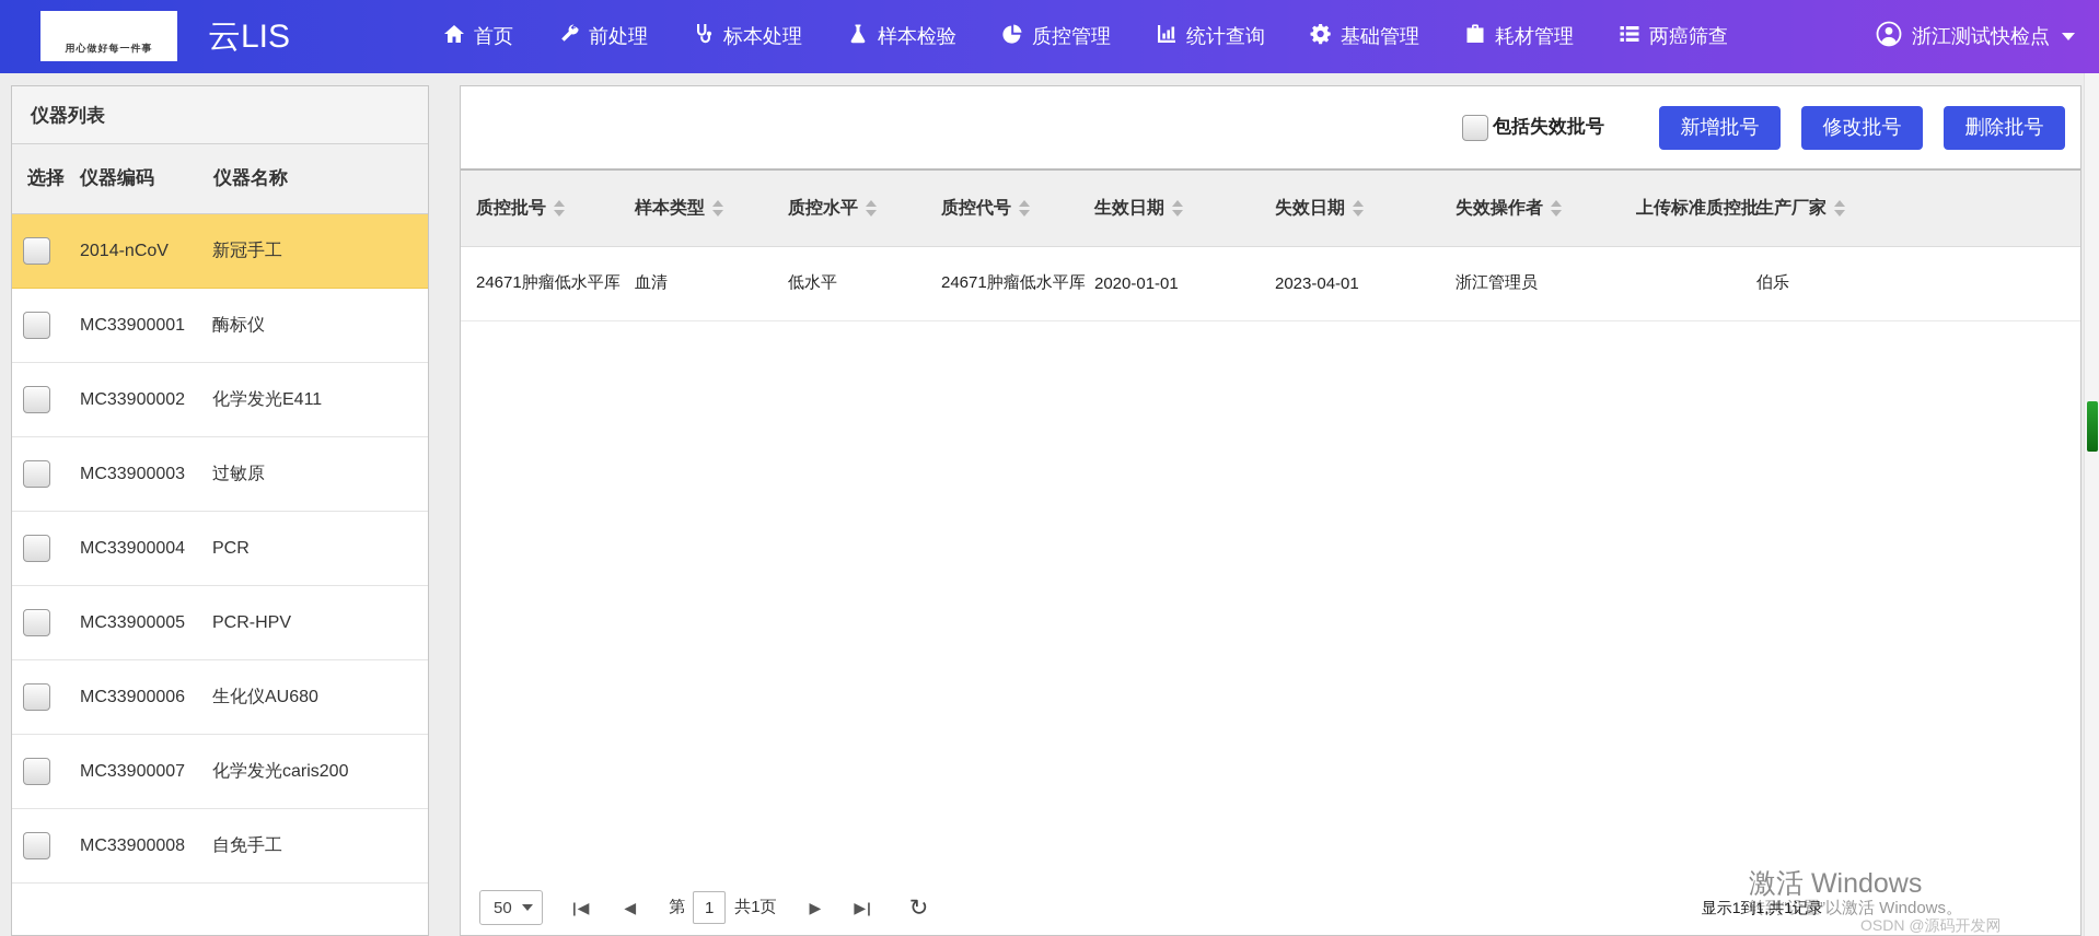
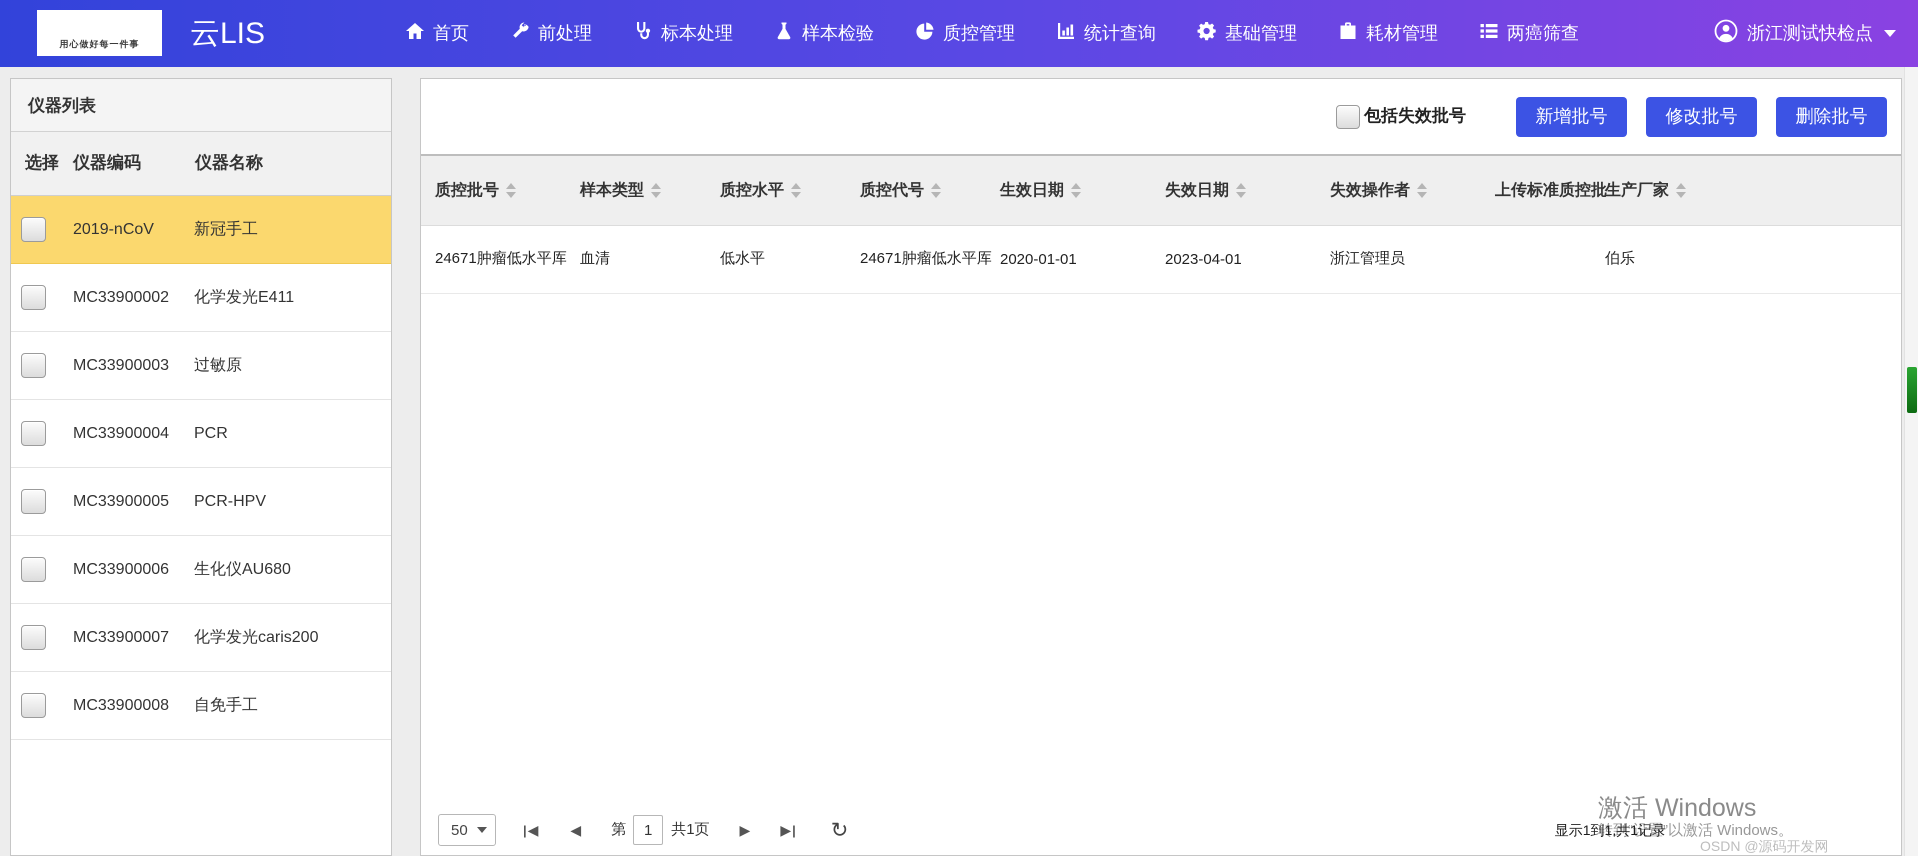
  用心做好每一件事
  云LIS
  首页
  前处理
  标本处理
  样本检验
  质控管理
  统计查询
  基础管理
  耗材管理
  两癌筛查
  浙江测试快检点
  仪器列表
  选择
  仪器编码
  仪器名称
- 2014-nCoV
+ 2019-nCoV
  新冠手工
- MC33900001
- 酶标仪
  MC33900002
  化学发光E411
  MC33900003
  过敏原
  MC33900004
  PCR
  MC33900005
  PCR-HPV
  MC33900006
  生化仪AU680
  MC33900007
  化学发光caris200
  MC33900008
  自免手工
  包括失效批号
  新增批号
  修改批号
  删除批号
  质控批号
  样本类型
  质控水平
  质控代号
  生效日期
  失效日期
  失效操作者
  上传标准质控批
  生产厂家
  24671肿瘤低水平厍
  血清
  低水平
  24671肿瘤低水平厍
  2020-01-01
  2023-04-01
  浙江管理员
  伯乐
  50
  |
  ◀
  ◀
  第
  1
  共1页
  ▶
  ▶
  |
  ↻
  显示1到1,共1记录
  激活 Windows
  转到“设置”以激活 Windows。
  OSDN @源码开发网
